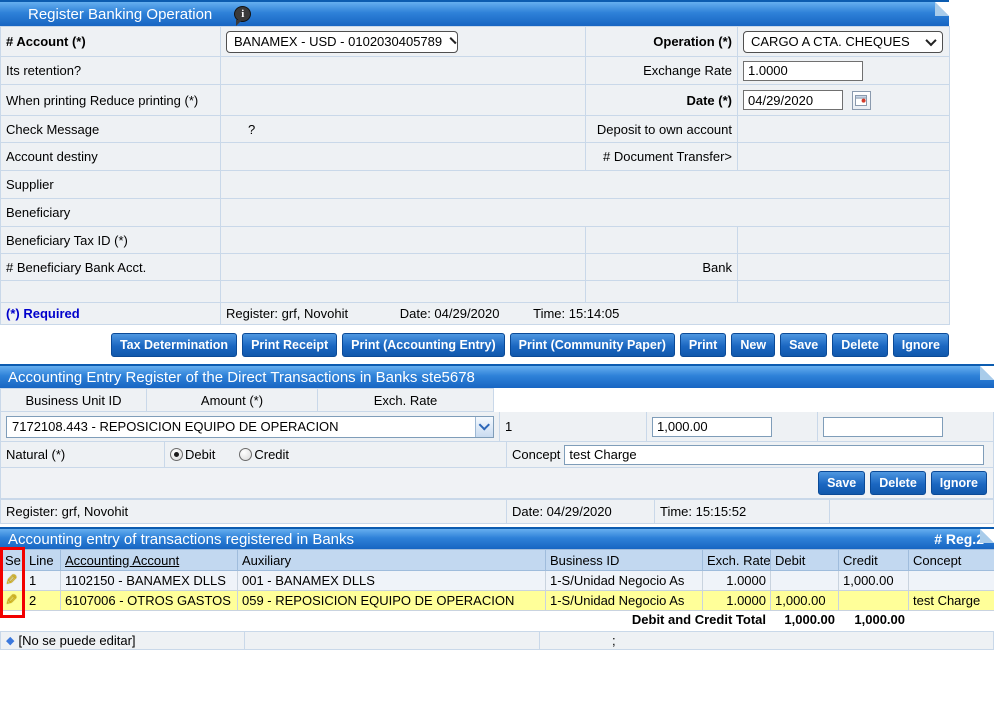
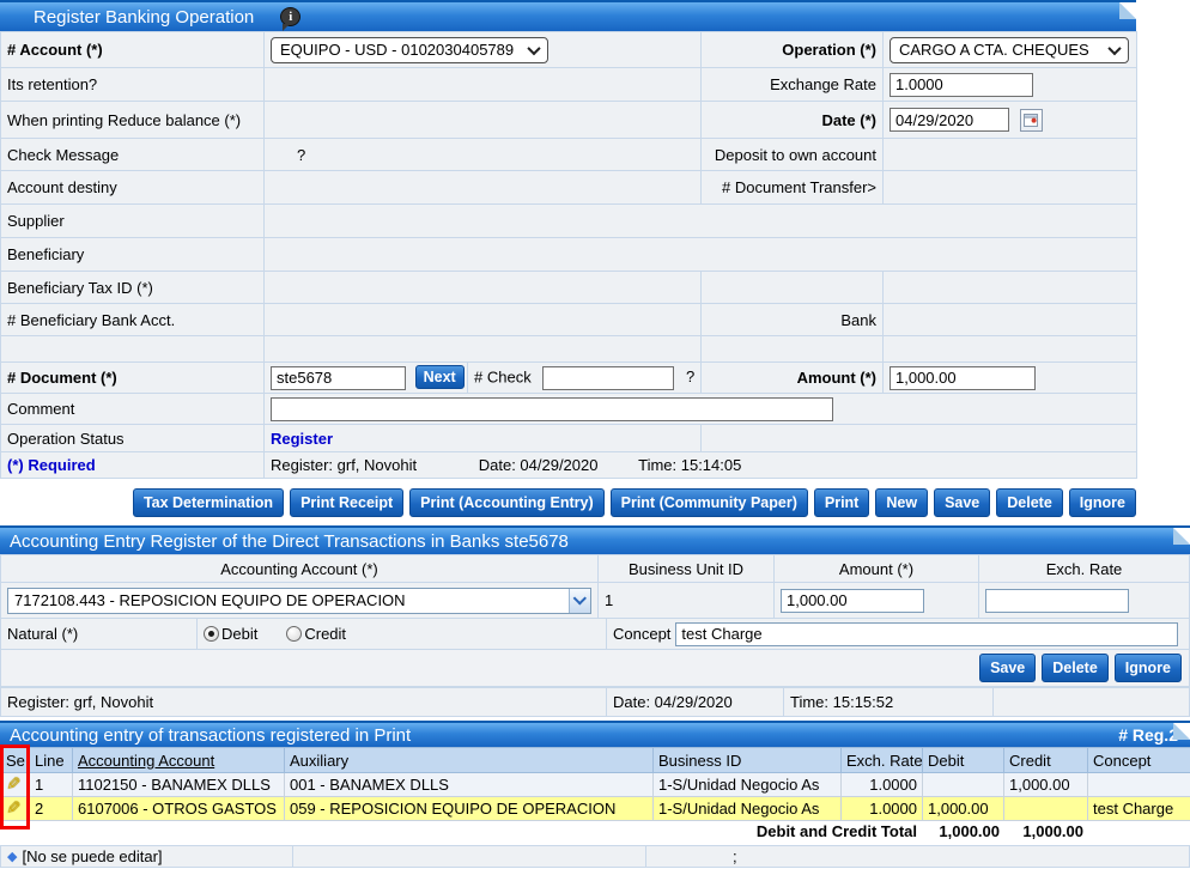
  Register Banking Operation
- # Account (*)	BANAMEX - USD - 0102030405789	Operation (*)	CARGO A CTA. CHEQUES
+ # Account (*)	EQUIPO - USD - 0102030405789	Operation (*)	CARGO A CTA. CHEQUES
  Its retention?		Exchange Rate	1.0000
- When printing Reduce printing (*)		Date (*)	04/29/2020
+ When printing Reduce balance (*)		Date (*)	04/29/2020
  Check Message	?	Deposit to own account
  Account destiny		# Document Transfer>
  Supplier
  Beneficiary
  Beneficiary Tax ID (*)
  # Beneficiary Bank Acct.		Bank
+ # Document (*)	ste5678 Next	# Check ?	Amount (*)	1,000.00
+ Comment
+ Operation Status	Register
  (*) Required	Register: grf, Novohit Date: 04/29/2020 Time: 15:14:05
  Tax Determination
  Print Receipt
  Print (Accounting Entry)
  Print (Community Paper)
  Print
  New
  Save
  Delete
  Ignore
  Accounting Entry Register of the Direct Transactions in Banks ste5678
+ Accounting Account (*)
  Business Unit ID
  Amount (*)
  Exch. Rate
  7172108.443 - REPOSICION EQUIPO DE OPERACION
  1
  1,000.00
  Natural (*)
  Debit
  Credit
  Concept
  test Charge
  Save
  Delete
  Ignore
  Register: grf, Novohit
  Date: 04/29/2020
  Time: 15:15:52
- Accounting entry of transactions registered in Banks
+ Accounting entry of transactions registered in Print
  # Reg.2
  Se	Line	Accounting Account	Auxiliary	Business ID	Exch. Rate	Debit	Credit	Concept
  Debit and Credit Total
  1,000.00
  1,000.00
  ◆
  [No se puede editar]
  ;
